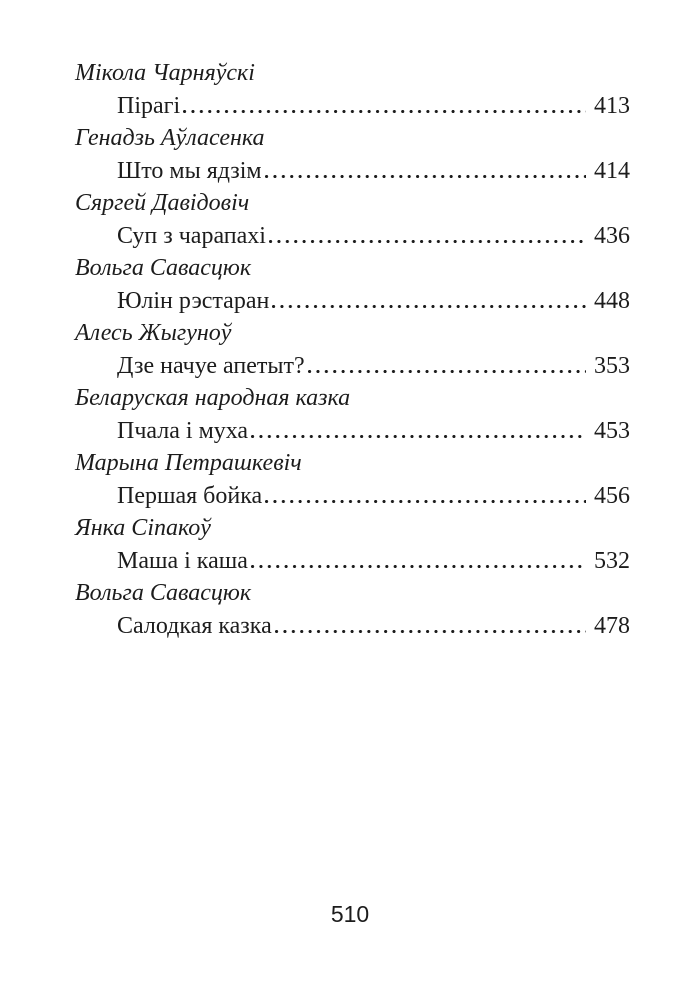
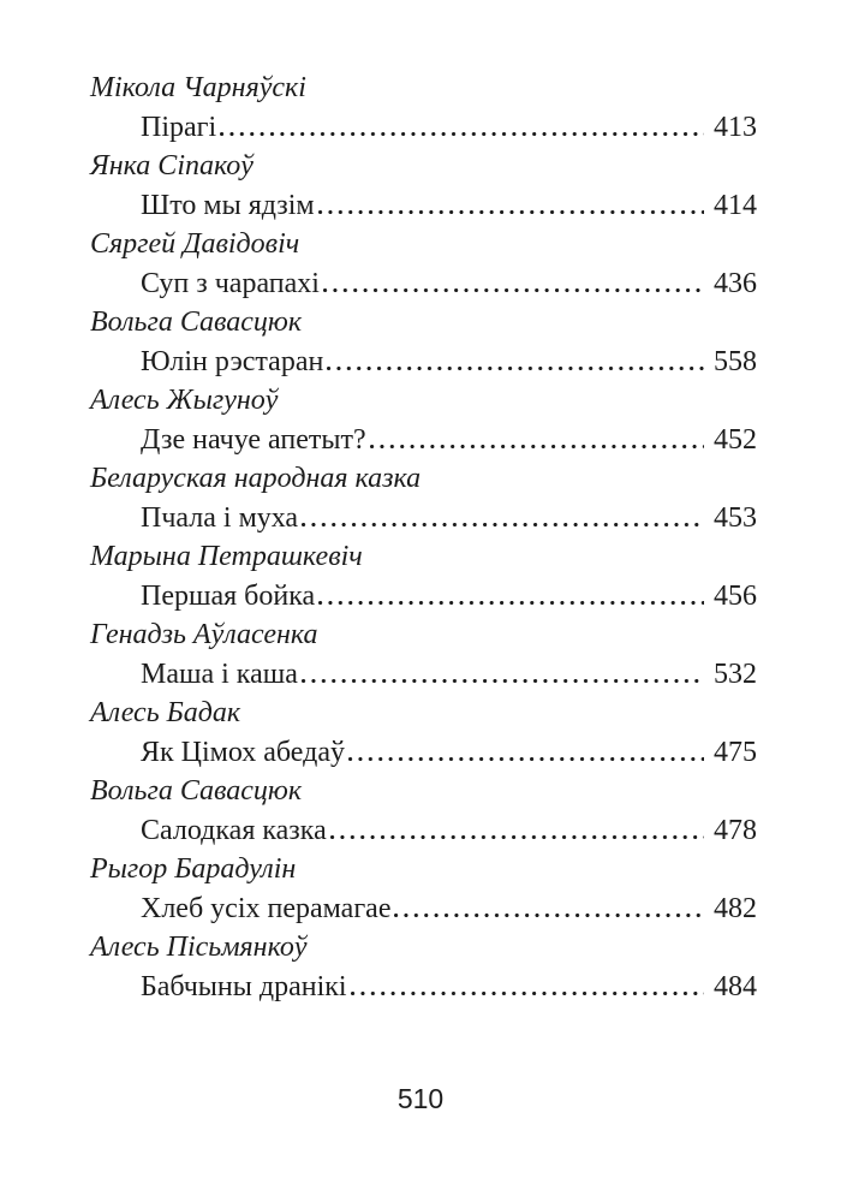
  Мікола Чарняўскі
  Пірагі
  413
- Генадзь Аўласенка
+ Янка Сіпакоў
  Што мы ядзім
  414
  Сяргей Давідовіч
  Суп з чарапахі
  436
  Вольга Савасцюк
  Юлін рэстаран
- 448
+ 558
  Алесь Жыгуноў
  Дзе начуе апетыт?
- 353
+ 452
  Беларуская народная казка
  Пчала і муха
  453
  Марына Петрашкевіч
  Першая бойка
  456
- Янка Сіпакоў
+ Генадзь Аўласенка
  Маша і каша
  532
+ Алесь Бадак
+ Як Цімох абедаў
+ 475
  Вольга Савасцюк
  Салодкая казка
  478
+ Рыгор Барадулін
+ Хлеб усіх перамагае
+ 482
+ Алесь Пісьмянкоў
+ Бабчыны дранікі
+ 484
  510
